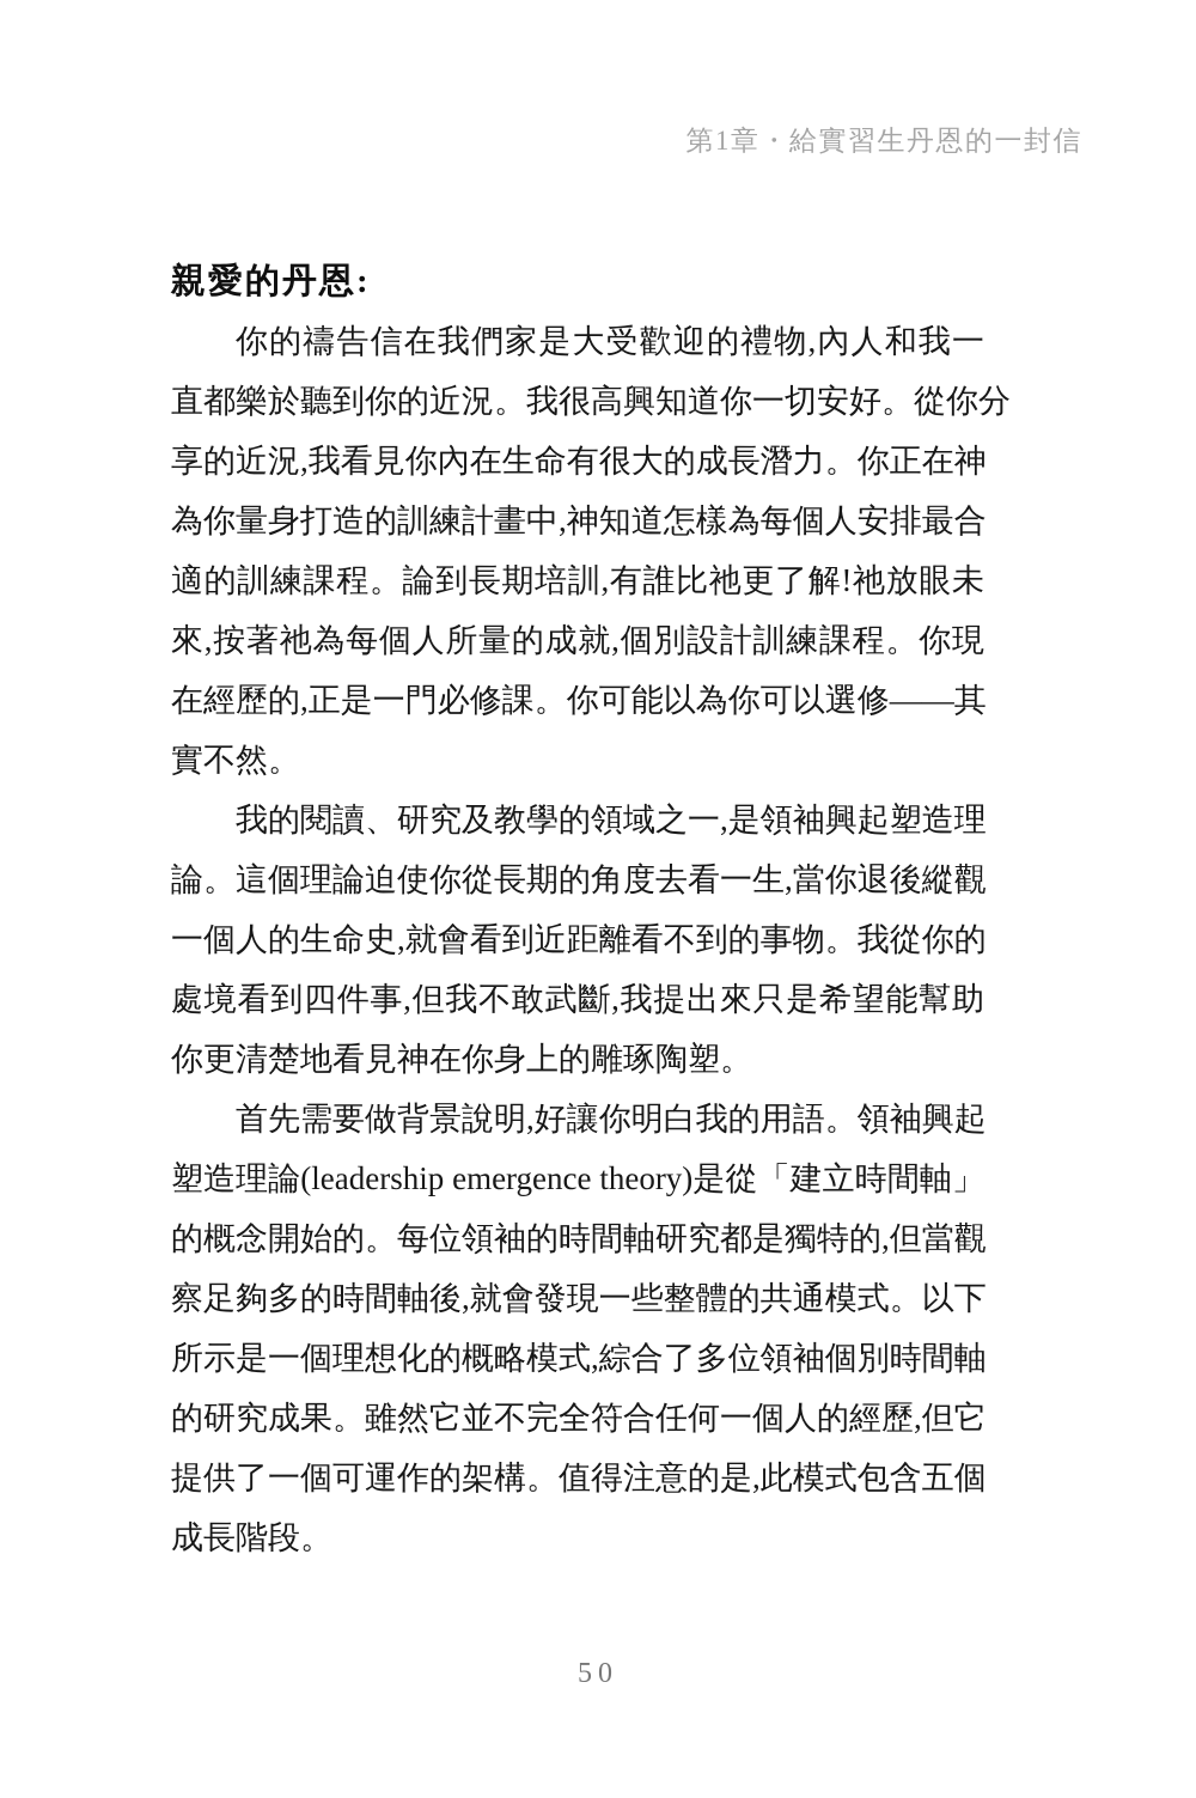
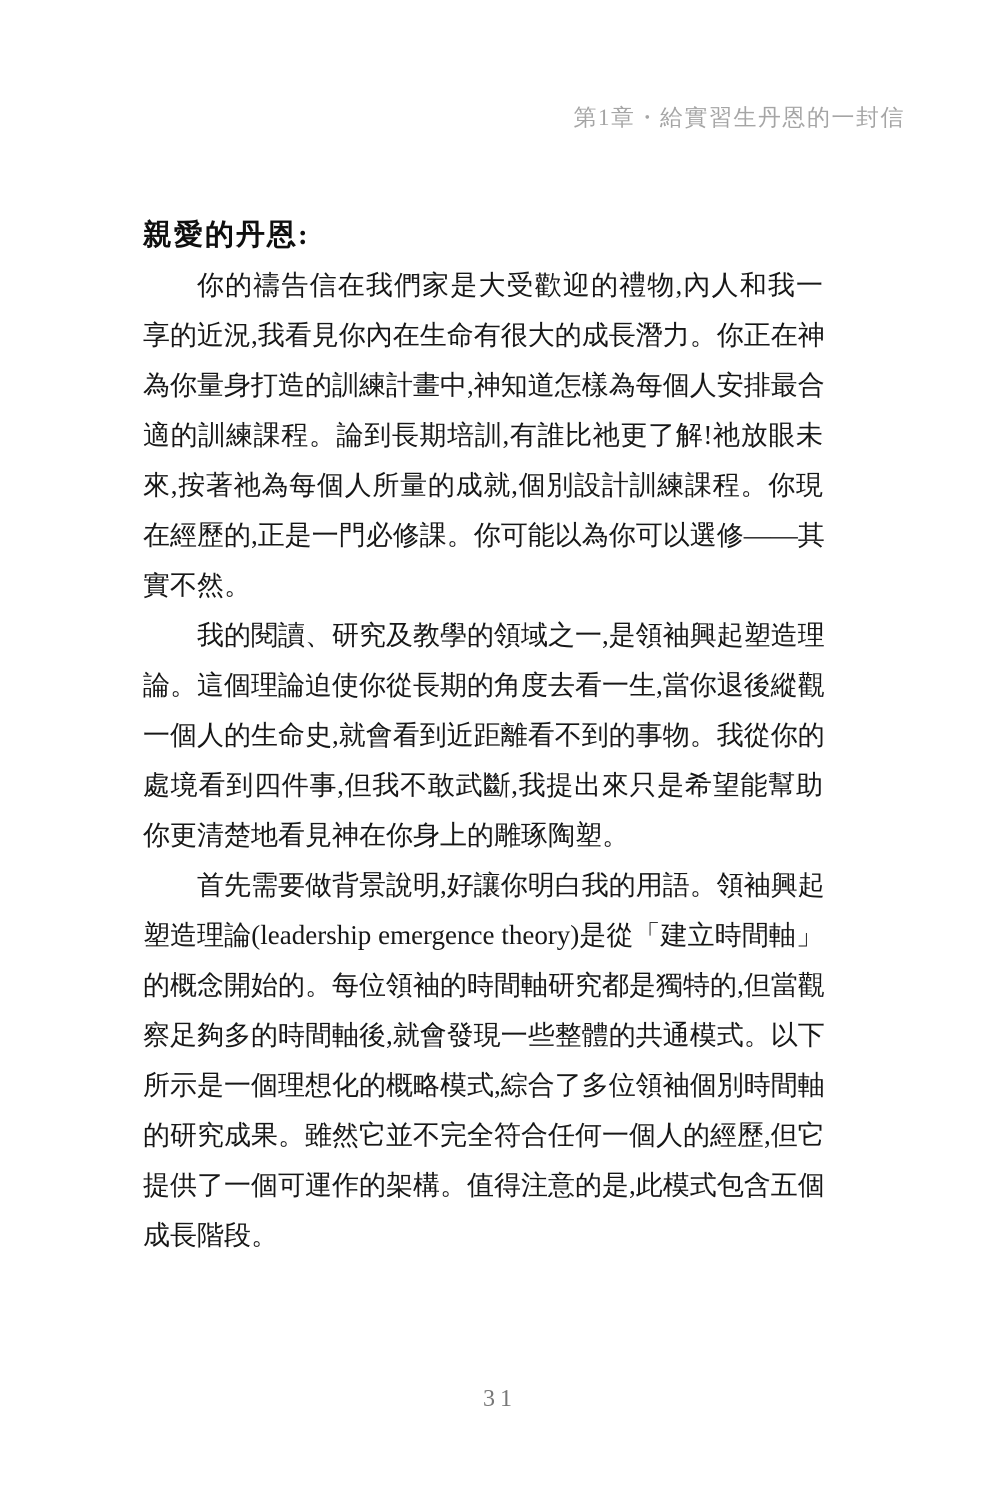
  第1章・給實習生丹恩的一封信
  親愛的丹恩:
  你的禱告信在我們家是大受歡迎的禮物,內人和我一
- 直都樂於聽到你的近況。我很高興知道你一切安好。從你分
  享的近況,我看見你內在生命有很大的成長潛力。你正在神
  為你量身打造的訓練計畫中,神知道怎樣為每個人安排最合
  適的訓練課程。論到長期培訓,有誰比祂更了解!祂放眼未
  來,按著祂為每個人所量的成就,個別設計訓練課程。你現
  在經歷的,正是一門必修課。你可能以為你可以選修——其
  實不然。
  我的閱讀、研究及教學的領域之一,是領袖興起塑造理
  論。這個理論迫使你從長期的角度去看一生,當你退後縱觀
  一個人的生命史,就會看到近距離看不到的事物。我從你的
  處境看到四件事,但我不敢武斷,我提出來只是希望能幫助
  你更清楚地看見神在你身上的雕琢陶塑。
  首先需要做背景說明,好讓你明白我的用語。領袖興起
  塑造理論(leadership emergence theory)是從「建立時間軸」
  的概念開始的。每位領袖的時間軸研究都是獨特的,但當觀
  察足夠多的時間軸後,就會發現一些整體的共通模式。以下
  所示是一個理想化的概略模式,綜合了多位領袖個別時間軸
  的研究成果。雖然它並不完全符合任何一個人的經歷,但它
  提供了一個可運作的架構。值得注意的是,此模式包含五個
  成長階段。
- 50
+ 31
